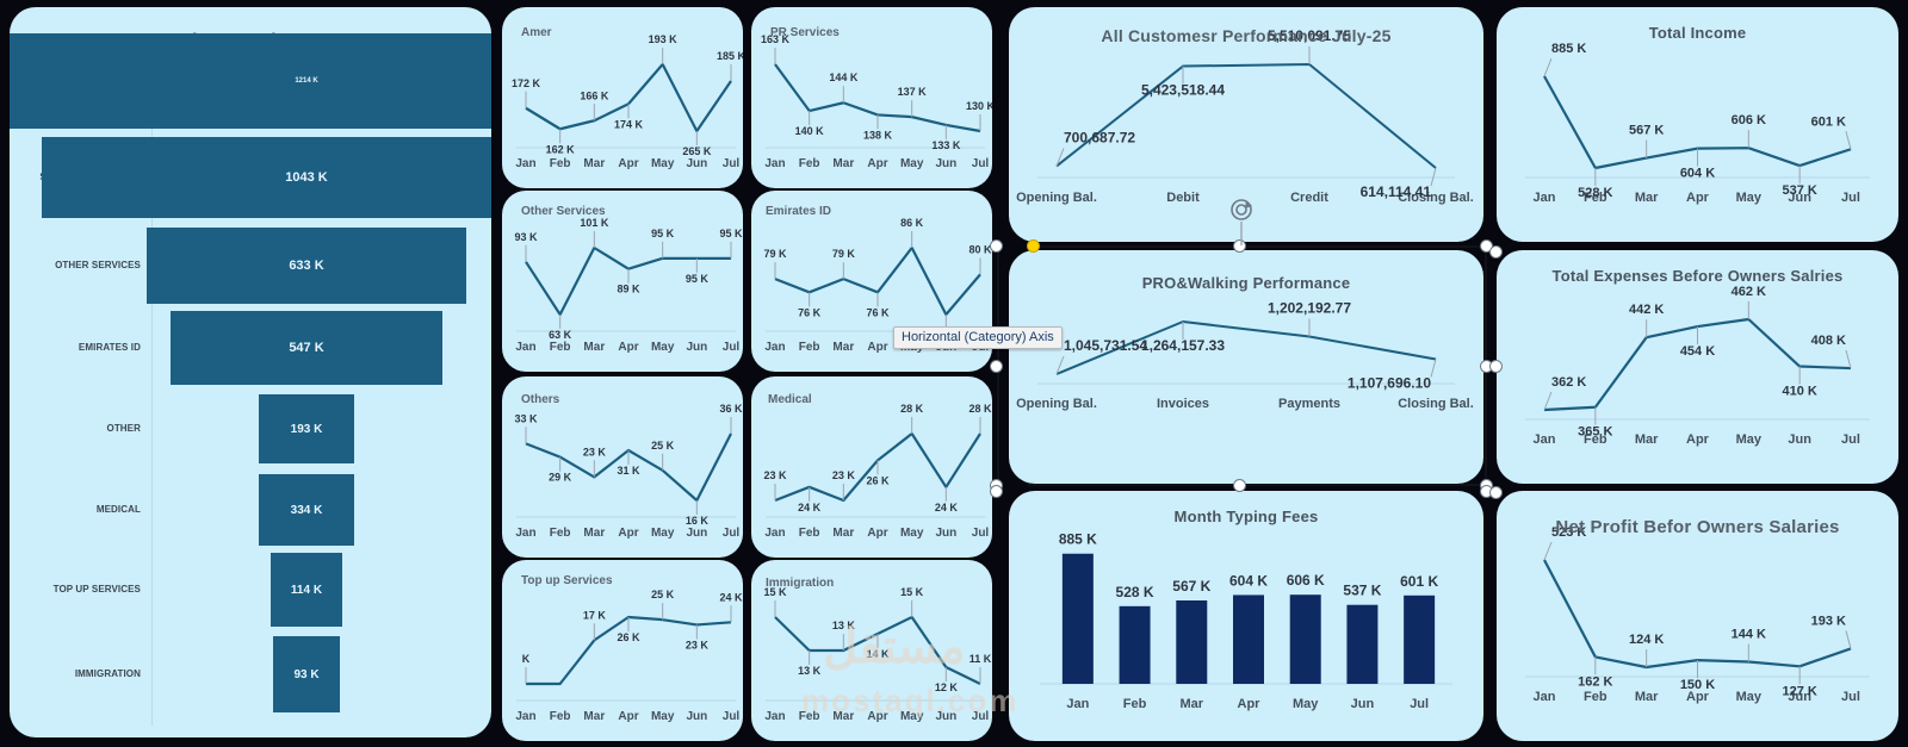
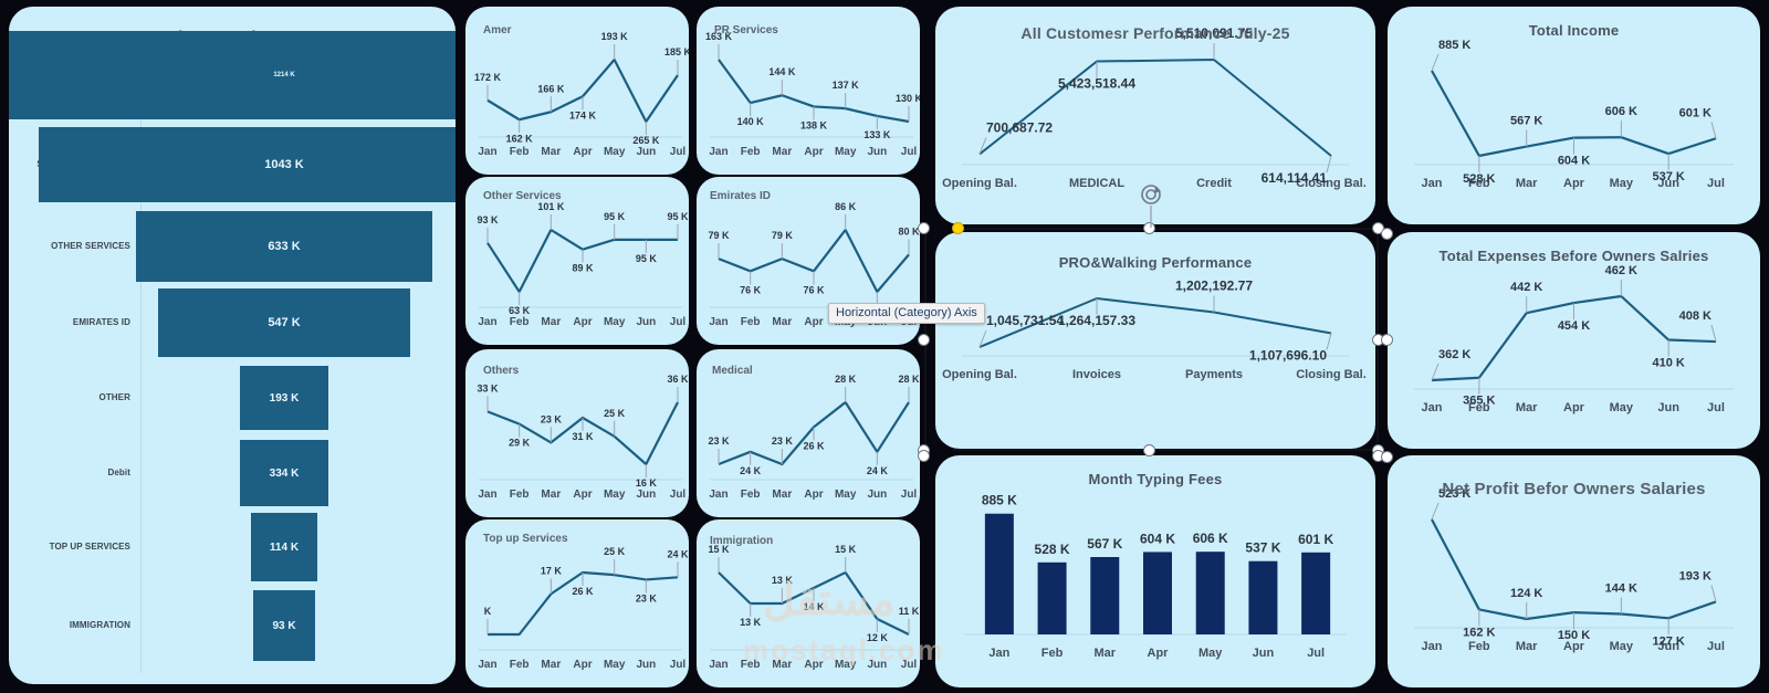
  1043 K
  OTHER SERVICES
  633 K
  EMIRATES ID
  547 K
  OTHER
  193 K
- MEDICAL
+ Debit
  334 K
  TOP UP SERVICES
  114 K
  IMMIGRATION
  93 K
  Amer
  Jan
  Feb
  Mar
  Apr
  May
  Jun
  Jul
  172 K
  162 K
  166 K
  174 K
  193 K
  265 K
  185 K
  PR Services
  Jan
  Feb
  Mar
  Apr
  May
  Jun
  Jul
  163 K
  140 K
  144 K
  138 K
  137 K
  133 K
  130 K
  Other Services
  Jan
  Feb
  Mar
  Apr
  May
  Jun
  Jul
  93 K
  63 K
  101 K
  89 K
  95 K
  95 K
  95 K
  Emirates ID
  Jan
  Feb
  Mar
  Apr
  79 K
  76 K
  79 K
  76 K
  86 K
  80 K
  Others
  Jan
  Feb
  Mar
  Apr
  May
  Jun
  Jul
  33 K
  29 K
  23 K
  31 K
  25 K
  16 K
  36 K
  Medical
  Jan
  Feb
  Mar
  Apr
  May
  Jun
  Jul
  23 K
  24 K
  23 K
  26 K
  28 K
  24 K
  28 K
  Top up Services
  Jan
  Feb
  Mar
  Apr
  May
  Jun
  Jul
  K
  17 K
  26 K
  25 K
  23 K
  24 K
  Immigration
  Jan
  Feb
  Mar
  Apr
  May
  Jun
  Jul
  15 K
  13 K
  13 K
  14 K
  15 K
  12 K
  11 K
  All Customesr Performance July-25
  Opening Bal.
- Debit
+ MEDICAL
  Credit
  Closing Bal.
  700,687.72
  5,423,518.44
  5,510,091.75
  614,114.41
  PRO&Walking Performance
  Opening Bal.
  Invoices
  Payments
  Closing Bal.
  1,045,731.54
  1,264,157.33
  1,202,192.77
  1,107,696.10
  Month Typing Fees
  885 K
  Jan
  528 K
  Feb
  567 K
  Mar
  604 K
  Apr
  606 K
  May
  537 K
  Jun
  601 K
  Jul
  Total Income
  Jan
  Feb
  Mar
  Apr
  May
  Jun
  Jul
  885 K
  528 K
  567 K
  604 K
  606 K
  537 K
  601 K
  Total Expenses Before Owners Salries
  Jan
  Feb
  Mar
  Apr
  May
  Jun
  Jul
  362 K
  365 K
  442 K
  454 K
  462 K
  410 K
  408 K
  Net Profit Befor Owners Salaries
  Jan
  Feb
  Mar
  Apr
  May
  Jun
  Jul
  523 K
  162 K
  124 K
  150 K
  144 K
  127 K
  193 K
  مستقل
  mostaql.com
  Horizontal (Category) Axis
